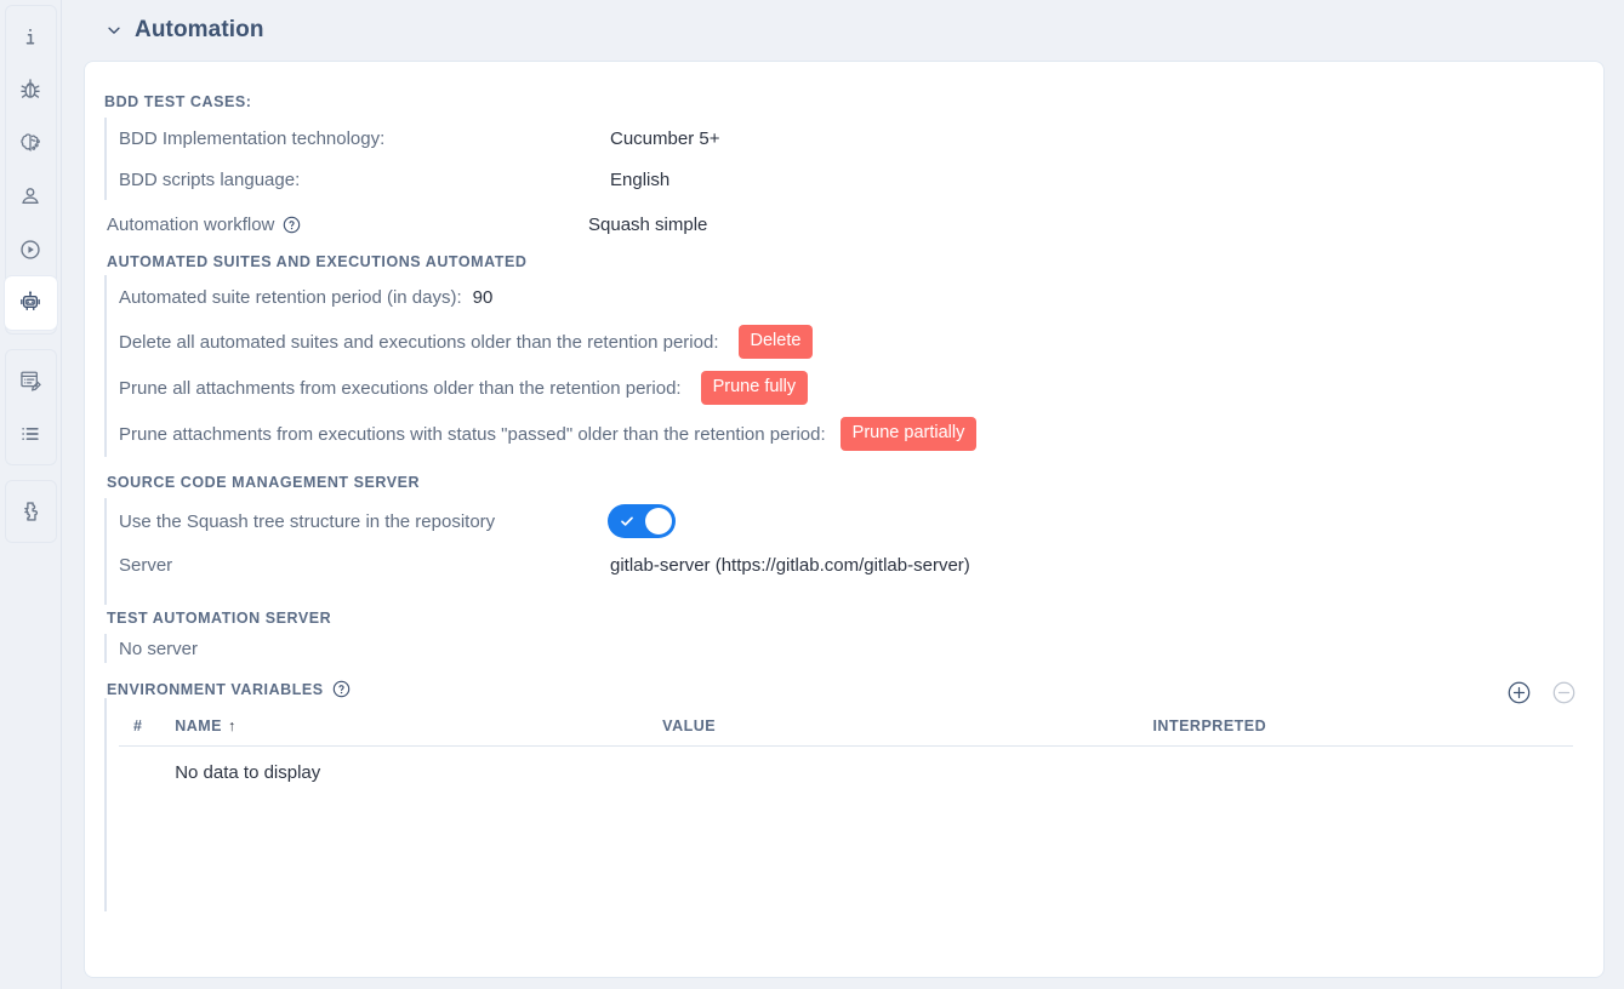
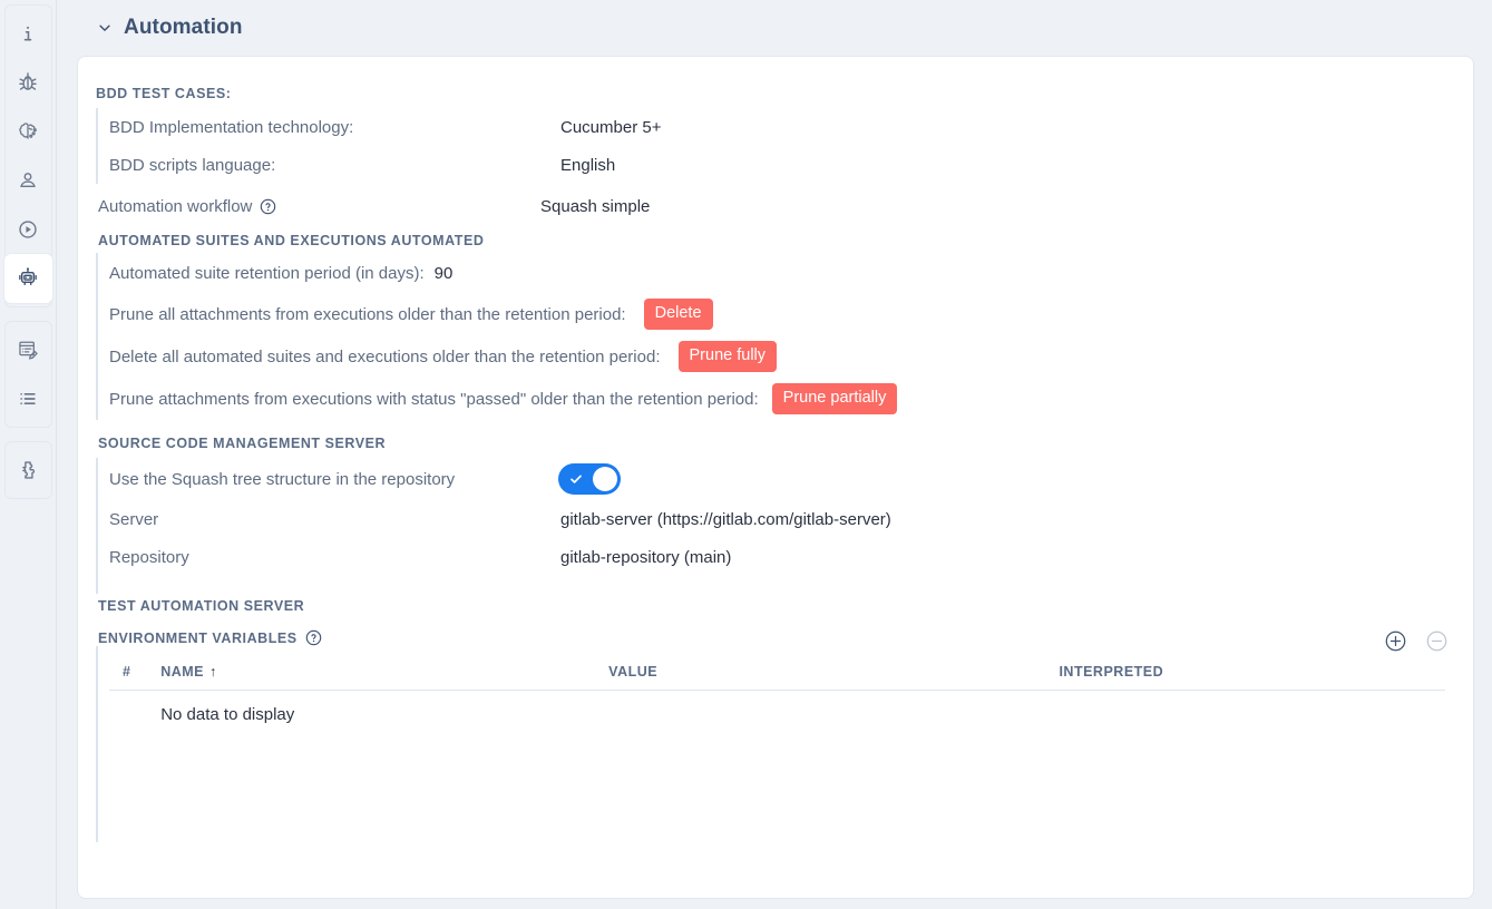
  Automation
  BDD TEST CASES:
  BDD Implementation technology:
  Cucumber 5+
  BDD scripts language:
  English
  Automation workflow
  Squash simple
  AUTOMATED SUITES AND EXECUTIONS AUTOMATED
  Automated suite retention period (in days):
  90
- Delete all automated suites and executions older than the retention period:
+ Prune all attachments from executions older than the retention period:
  Delete
- Prune all attachments from executions older than the retention period:
+ Delete all automated suites and executions older than the retention period:
  Prune fully
  Prune attachments from executions with status "passed" older than the retention period:
  Prune partially
  SOURCE CODE MANAGEMENT SERVER
  Use the Squash tree structure in the repository
  Server
  gitlab-server (https://gitlab.com/gitlab-server)
+ Repository
+ gitlab-repository (main)
  TEST AUTOMATION SERVER
- No server
  ENVIRONMENT VARIABLES
  #	NAME ↑	VALUE	INTERPRETED
  	No data to display
